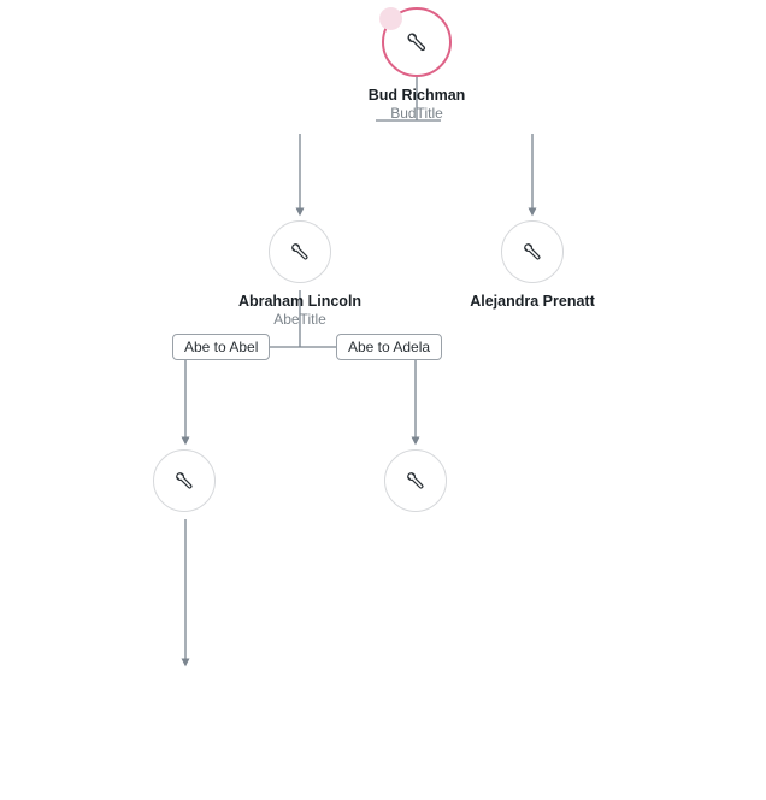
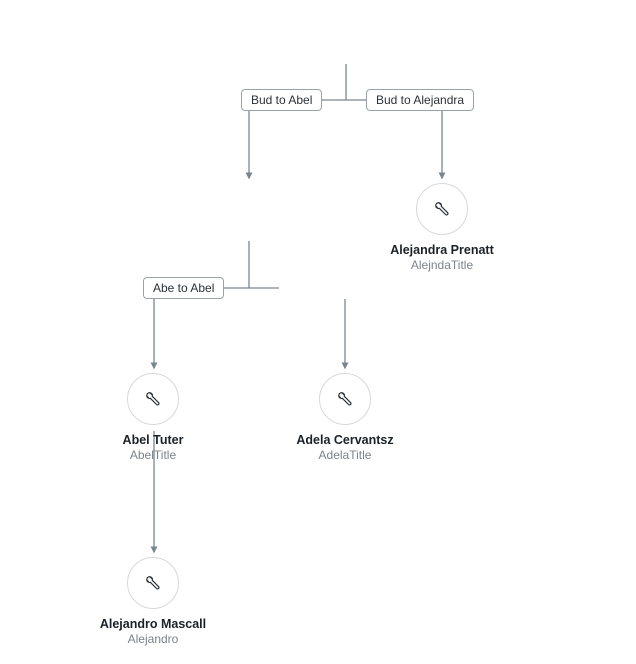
- Bud Richman
- BudTitle
- Abraham Lincoln
- AbeTitle
  Alejandra Prenatt
+ AlejndaTitle
+ Abel Tuter
+ AbelTitle
+ Adela Cervantsz
+ AdelaTitle
+ Alejandro Mascall
+ Alejandro
+ Bud to Abel
+ Bud to Alejandra
  Abe to Abel
- Abe to Adela
